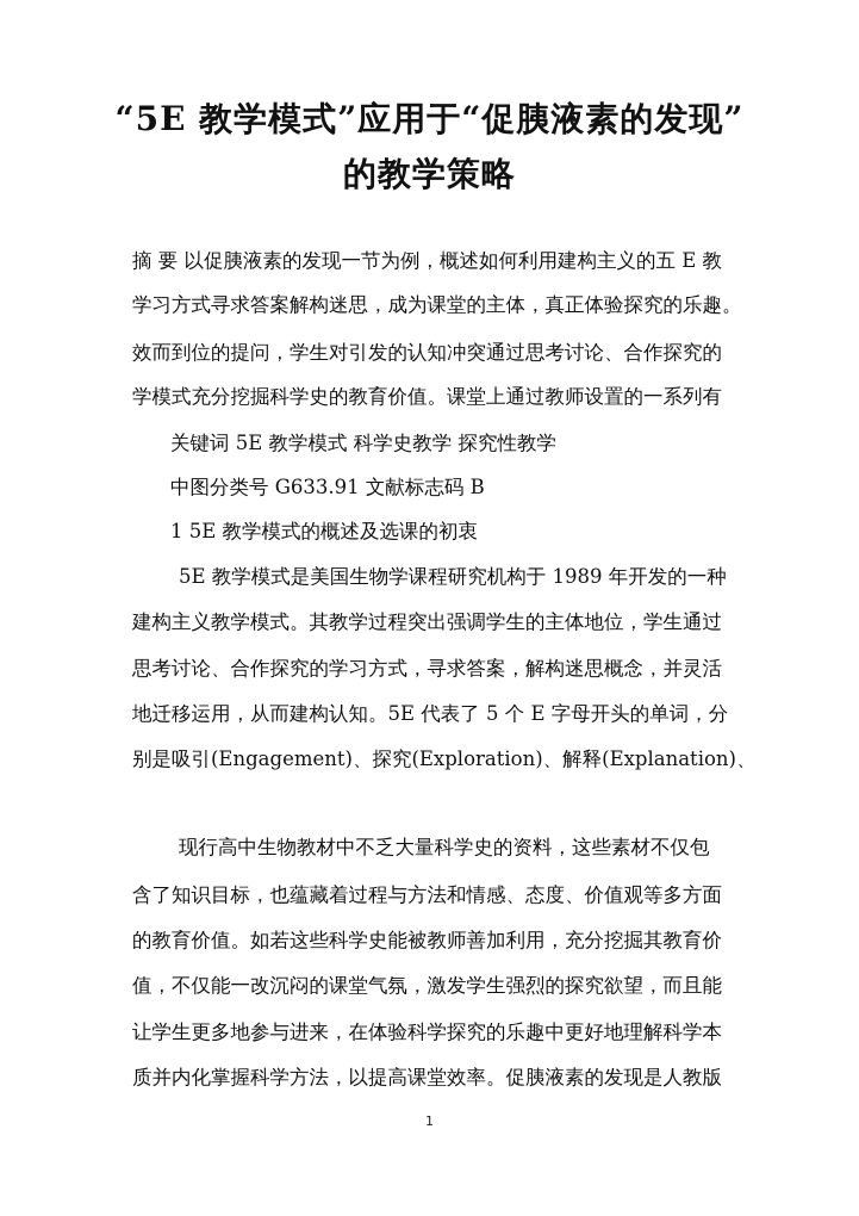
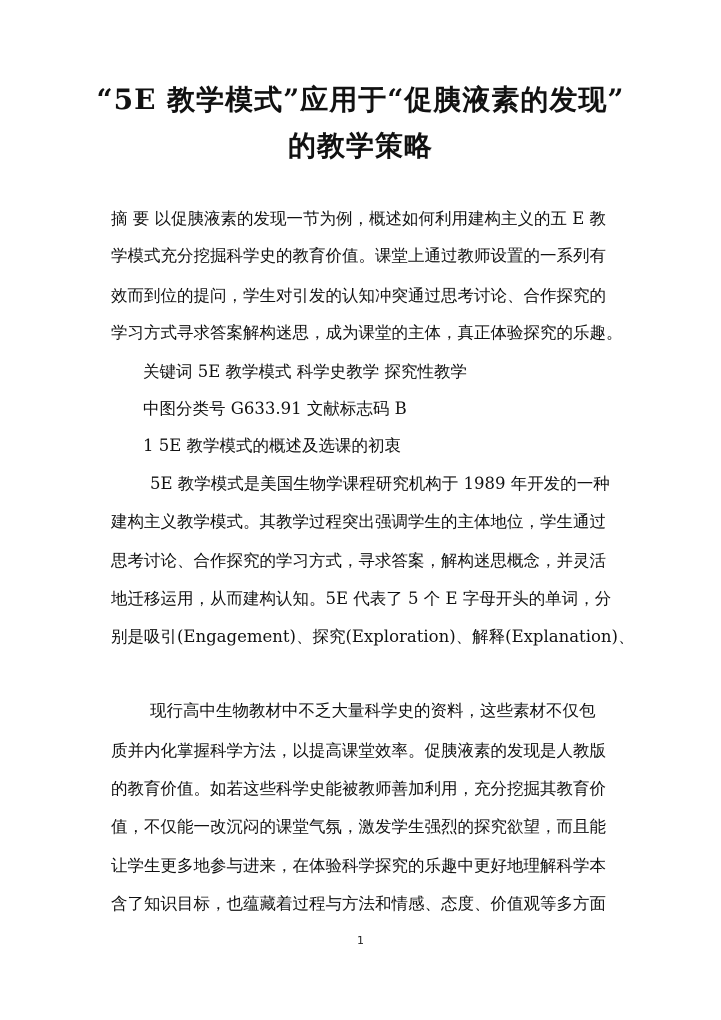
  “5E 教学模式”应用于“促胰液素的发现”
  的教学策略
  摘 要 以促胰液素的发现一节为例，概述如何利用建构主义的五 E 教
- 学习方式寻求答案解构迷思，成为课堂的主体，真正体验探究的乐趣。
+ 学模式充分挖掘科学史的教育价值。课堂上通过教师设置的一系列有
  效而到位的提问，学生对引发的认知冲突通过思考讨论、合作探究的
- 学模式充分挖掘科学史的教育价值。课堂上通过教师设置的一系列有
+ 学习方式寻求答案解构迷思，成为课堂的主体，真正体验探究的乐趣。
  关键词 5E 教学模式 科学史教学 探究性教学
  中图分类号 G633.91 文献标志码 B
  1 5E 教学模式的概述及选课的初衷
  5E 教学模式是美国生物学课程研究机构于 1989 年开发的一种
  建构主义教学模式。其教学过程突出强调学生的主体地位，学生通过
  思考讨论、合作探究的学习方式，寻求答案，解构迷思概念，并灵活
  地迁移运用，从而建构认知。5E 代表了 5 个 E 字母开头的单词，分
  别是吸引(Engagement)、探究(Exploration)、解释(Explanation)、
  现行高中生物教材中不乏大量科学史的资料，这些素材不仅包
- 含了知识目标，也蕴藏着过程与方法和情感、态度、价值观等多方面
+ 质并内化掌握科学方法，以提高课堂效率。促胰液素的发现是人教版
  的教育价值。如若这些科学史能被教师善加利用，充分挖掘其教育价
  值，不仅能一改沉闷的课堂气氛，激发学生强烈的探究欲望，而且能
  让学生更多地参与进来，在体验科学探究的乐趣中更好地理解科学本
- 质并内化掌握科学方法，以提高课堂效率。促胰液素的发现是人教版
+ 含了知识目标，也蕴藏着过程与方法和情感、态度、价值观等多方面
  1
